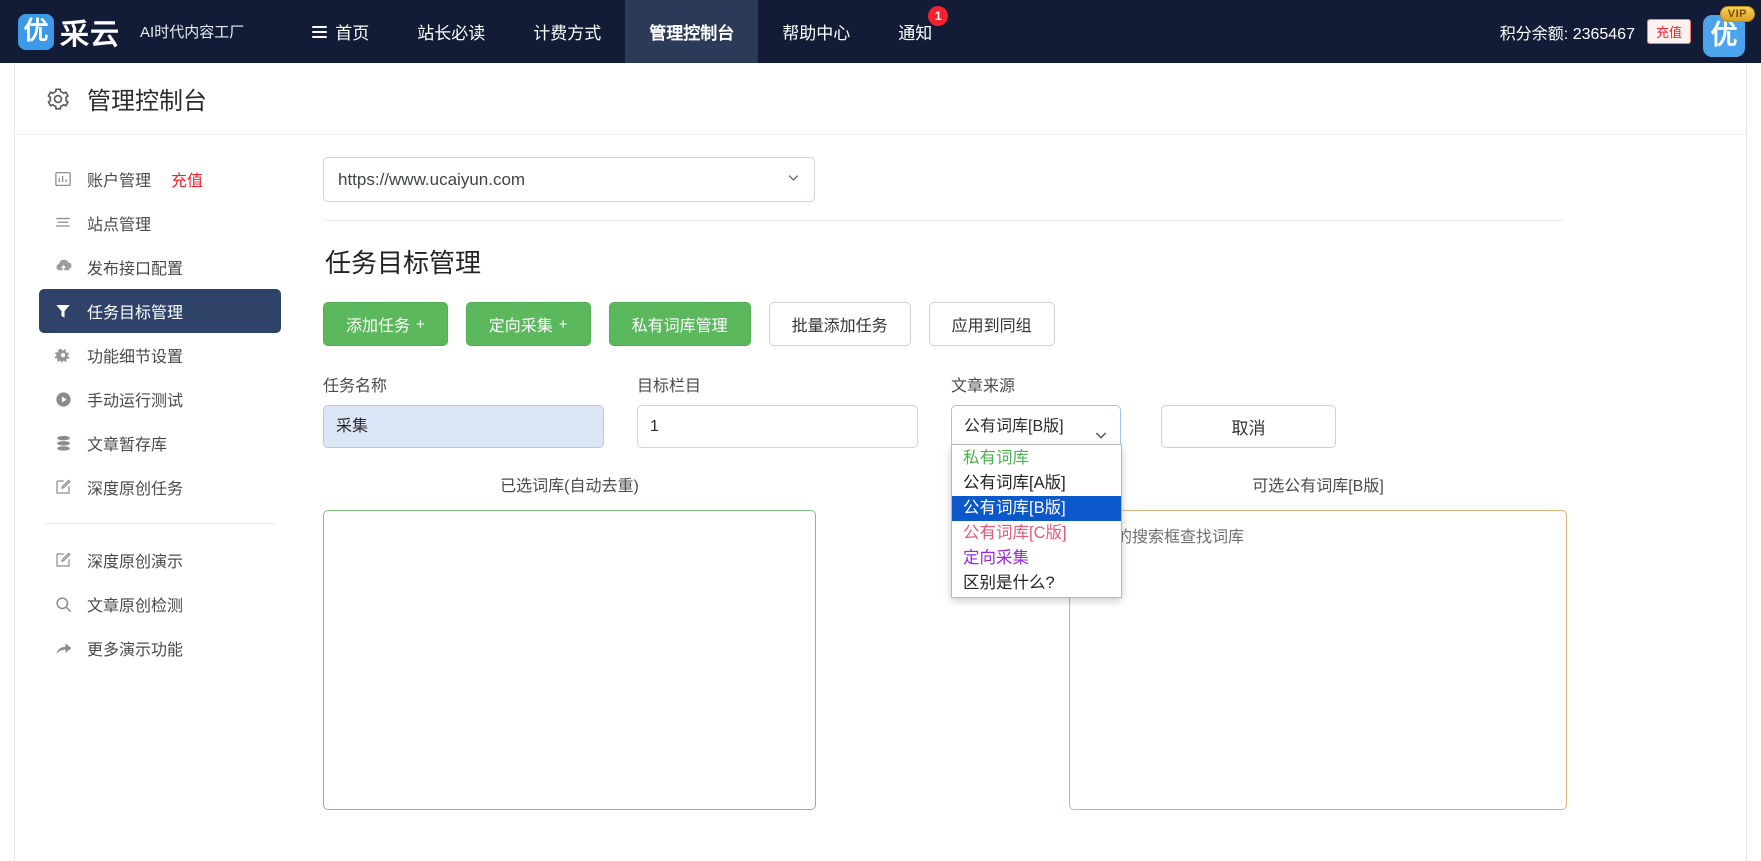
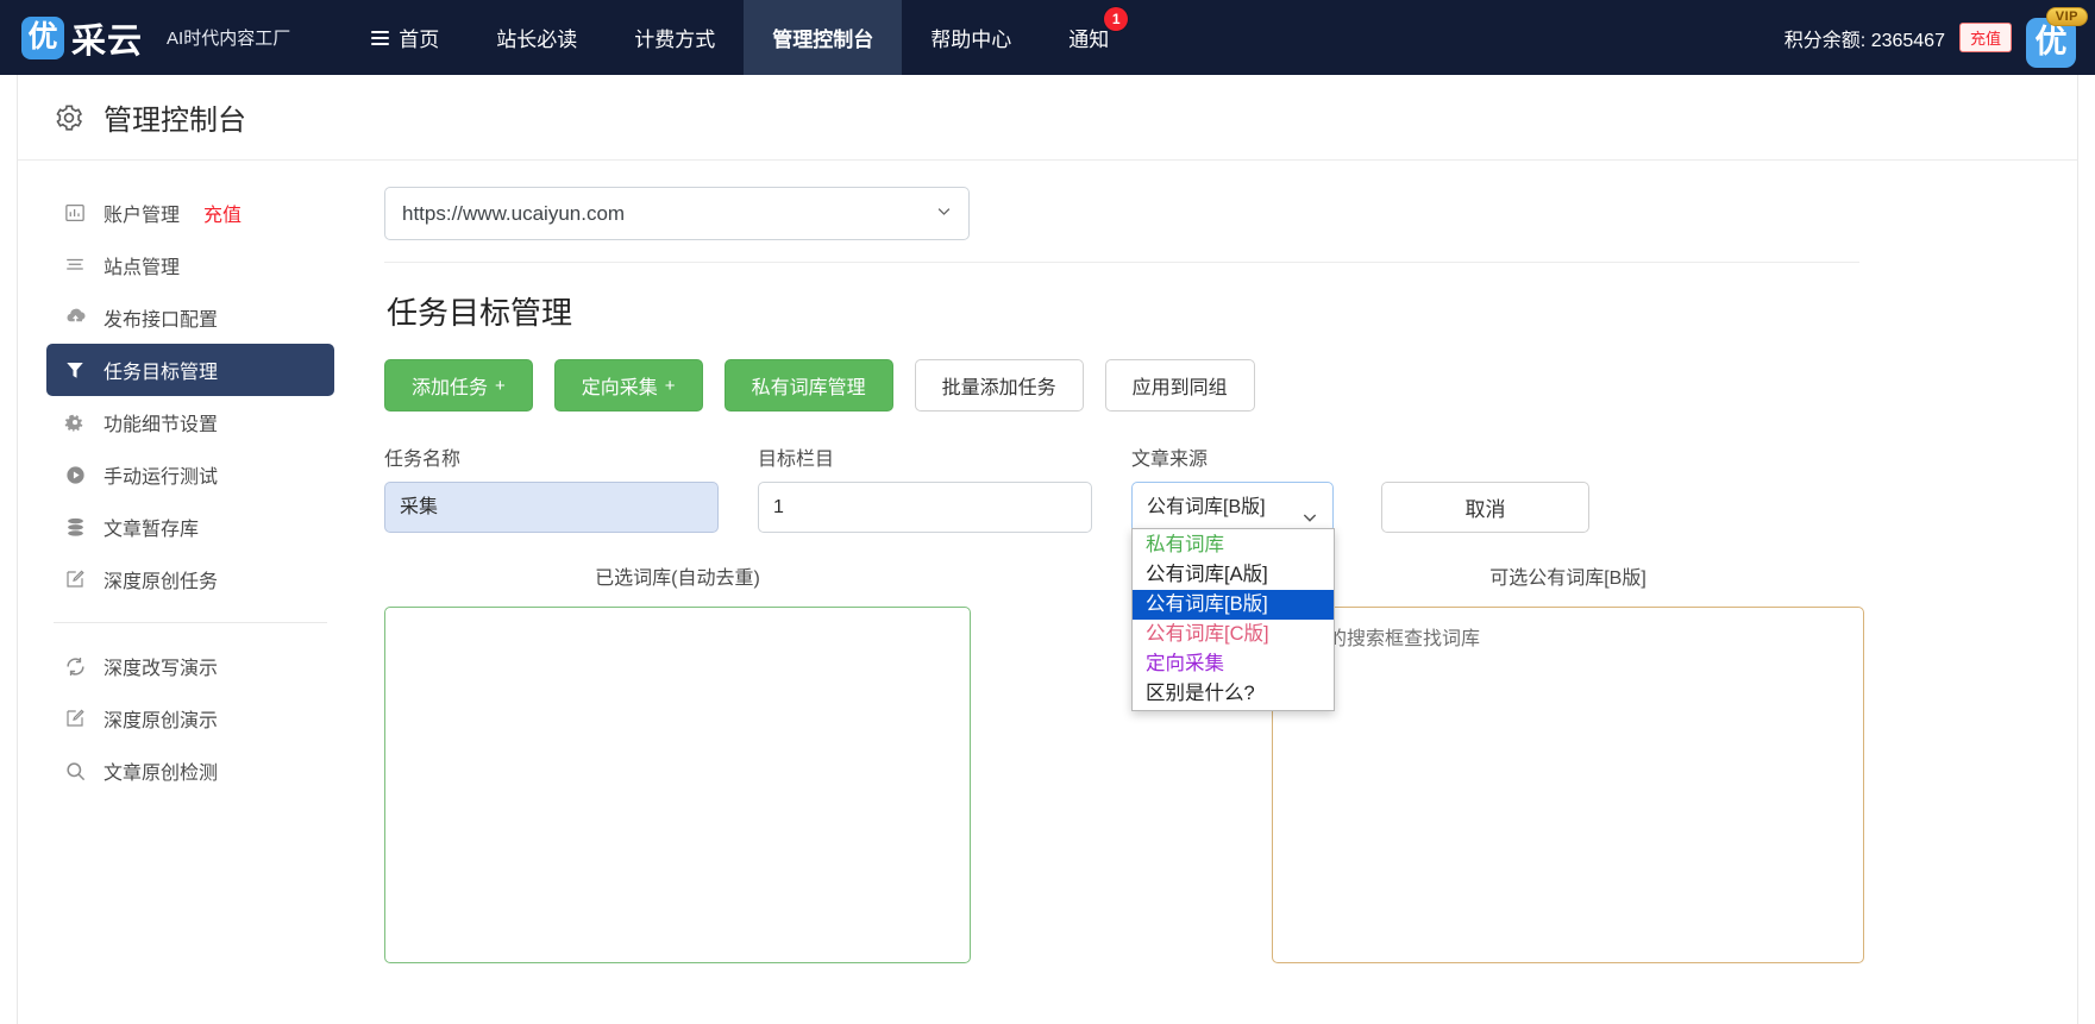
  优
  采云
  AI时代内容工厂
  首页
  站长必读
  计费方式
  管理控制台
  帮助中心
  通知
  1
  积分余额: 2365467
  充值
  优
  VIP
  管理控制台
  账户管理
  充值
  站点管理
  发布接口配置
  任务目标管理
  功能细节设置
  手动运行测试
  文章暂存库
  深度原创任务
+ 深度改写演示
  深度原创演示
  文章原创检测
- 更多演示功能
  https://www.ucaiyun.com
  任务目标管理
  添加任务
  +
  定向采集
  +
  私有词库管理
  批量添加任务
  应用到同组
  任务名称
  采集
  目标栏目
  1
  文章来源
  公有词库[B版]
  私有词库
  公有词库[A版]
  公有词库[B版]
  公有词库[C版]
  定向采集
  区别是什么?
  取消
  已选词库(自动去重)
  可选公有词库[B版]
  的搜索框查找词库
